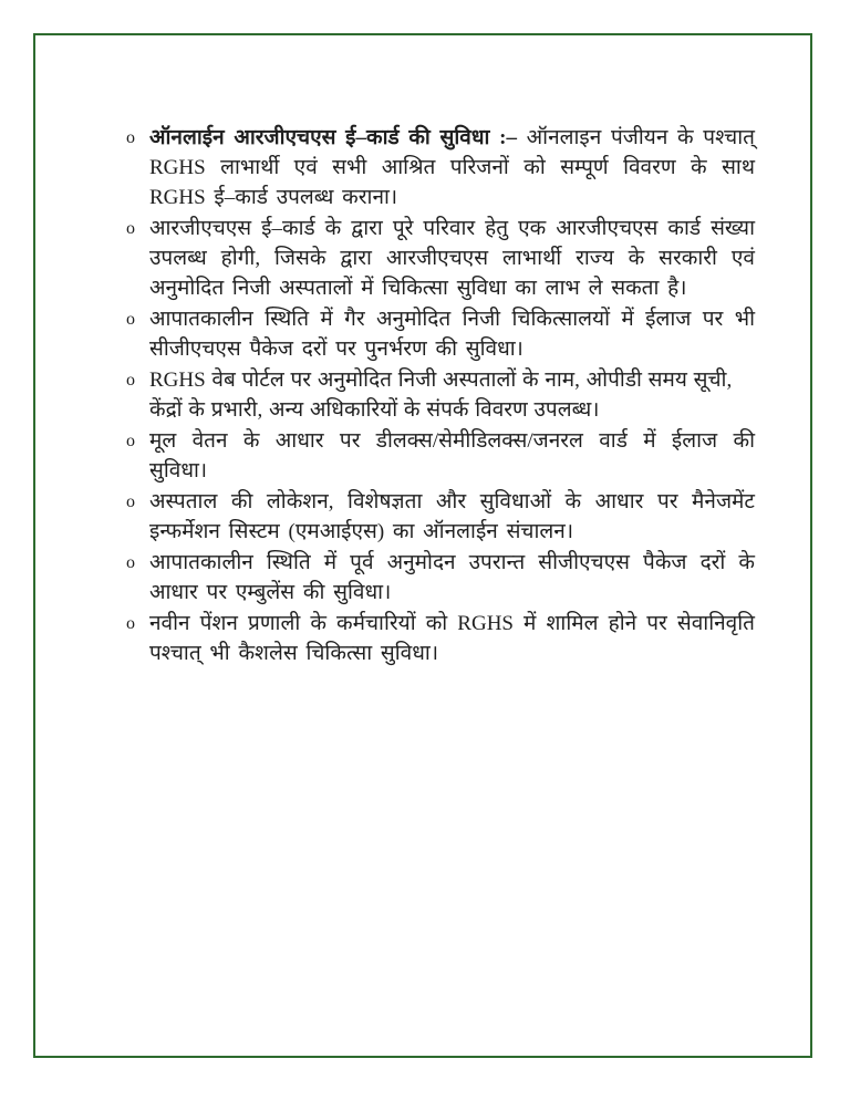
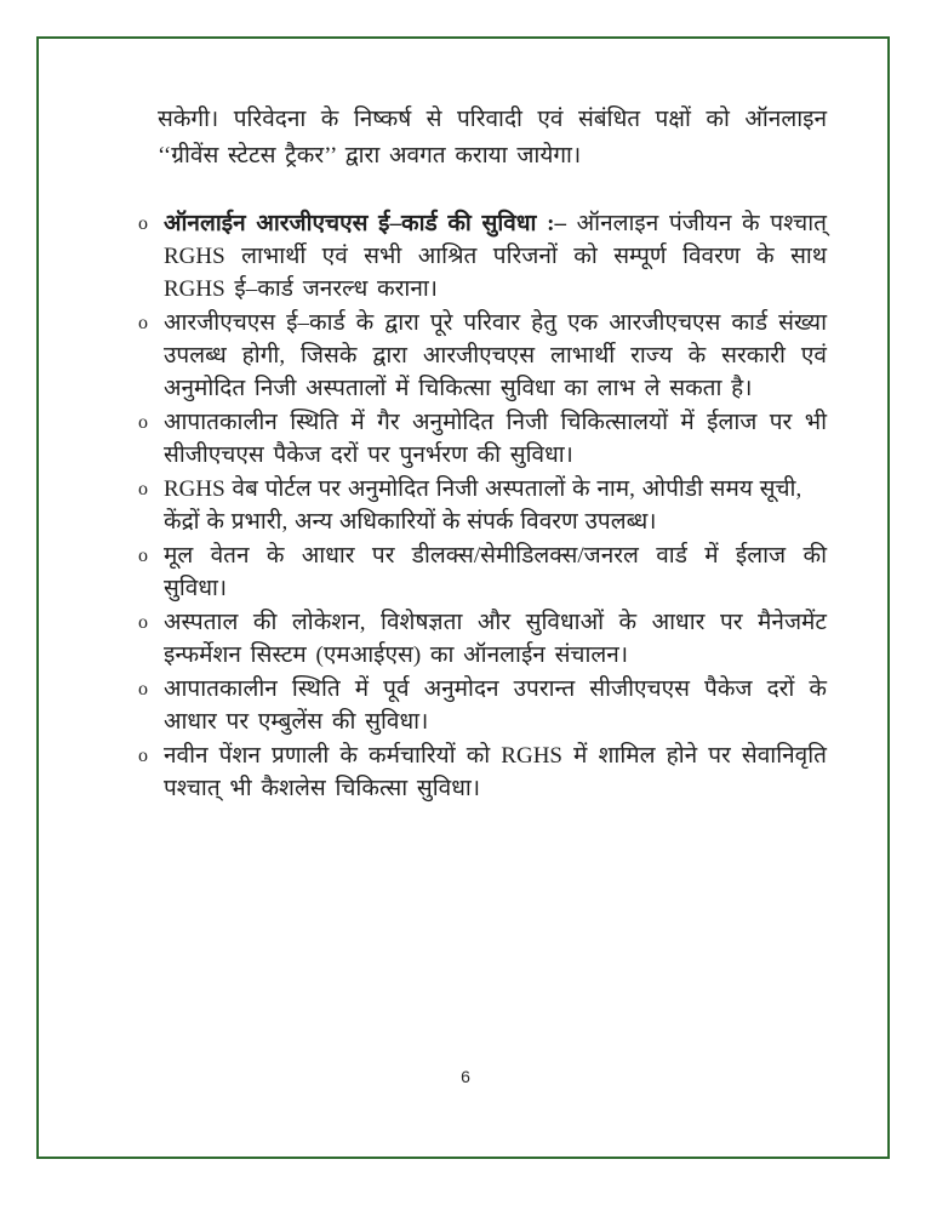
+ सकेगी। परिवेदना के निष्कर्ष से परिवादी एवं संबंधित पक्षों को ऑनलाइन ‘‘ग्रीवेंस स्टेटस ट्रैकर’’ द्वारा अवगत कराया जायेगा।
  o
- ऑनलाईन आरजीएचएस ई–कार्ड की सुविधा :– ऑनलाइन पंजीयन के पश्चात् RGHS लाभार्थी एवं सभी आश्रित परिजनों को सम्पूर्ण विवरण के साथ RGHS ई–कार्ड उपलब्ध कराना।
+ ऑनलाईन आरजीएचएस ई–कार्ड की सुविधा :– ऑनलाइन पंजीयन के पश्चात् RGHS लाभार्थी एवं सभी आश्रित परिजनों को सम्पूर्ण विवरण के साथ RGHS ई–कार्ड जनरल्ध कराना।
  o
  आरजीएचएस ई–कार्ड के द्वारा पूरे परिवार हेतु एक आरजीएचएस कार्ड संख्या उपलब्ध होगी, जिसके द्वारा आरजीएचएस लाभार्थी राज्य के सरकारी एवं अनुमोदित निजी अस्पतालों में चिकित्सा सुविधा का लाभ ले सकता है।
  o
  आपातकालीन स्थिति में गैर अनुमोदित निजी चिकित्सालयों में ईलाज पर भी सीजीएचएस पैकेज दरों पर पुनर्भरण की सुविधा।
  o
  RGHS वेब पोर्टल पर अनुमोदित निजी अस्पतालों के नाम, ओपीडी समय सूची, केंद्रों के प्रभारी, अन्य अधिकारियों के संपर्क विवरण उपलब्ध।
  o
  मूल वेतन के आधार पर डीलक्स/सेमीडिलक्स/जनरल वार्ड में ईलाज की सुविधा।
  o
  अस्पताल की लोकेशन, विशेषज्ञता और सुविधाओं के आधार पर मैनेजमेंट इन्फर्मेशन सिस्टम (एमआईएस) का ऑनलाईन संचालन।
  o
  आपातकालीन स्थिति में पूर्व अनुमोदन उपरान्त सीजीएचएस पैकेज दरों के आधार पर एम्बुलेंस की सुविधा।
  o
  नवीन पेंशन प्रणाली के कर्मचारियों को RGHS में शामिल होने पर सेवानिवृति पश्चात् भी कैशलेस चिकित्सा सुविधा।
+ 6
